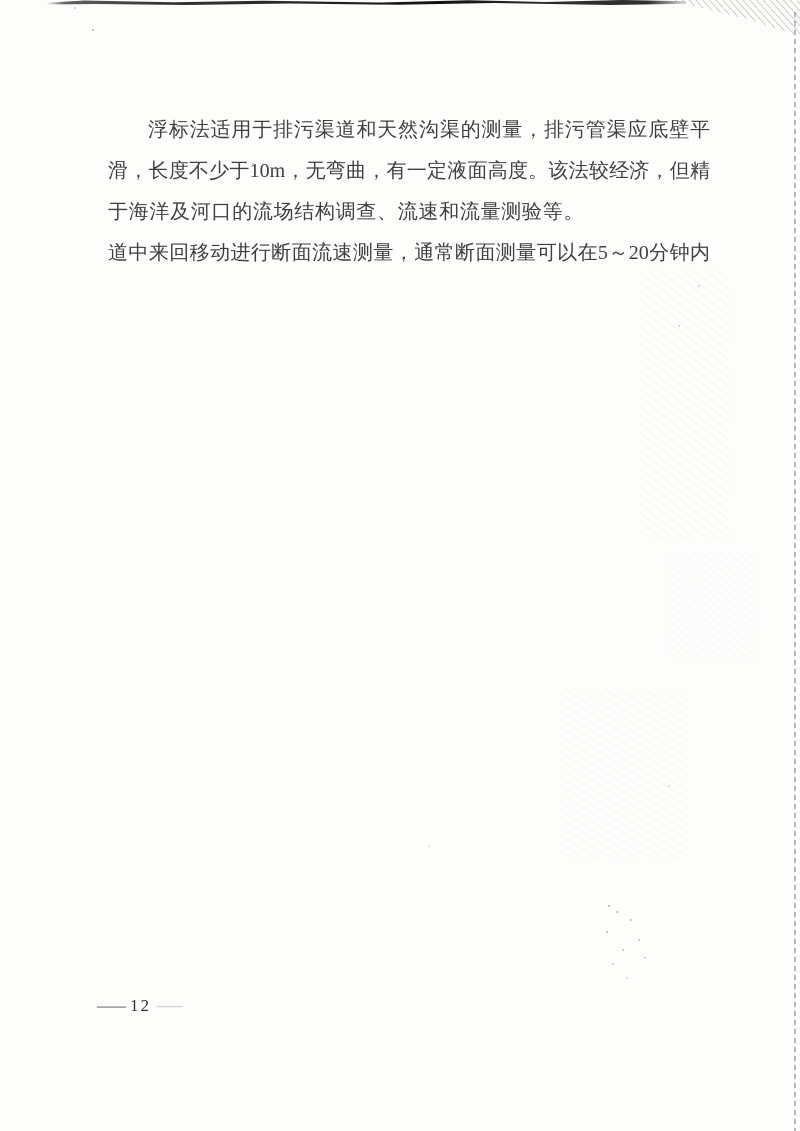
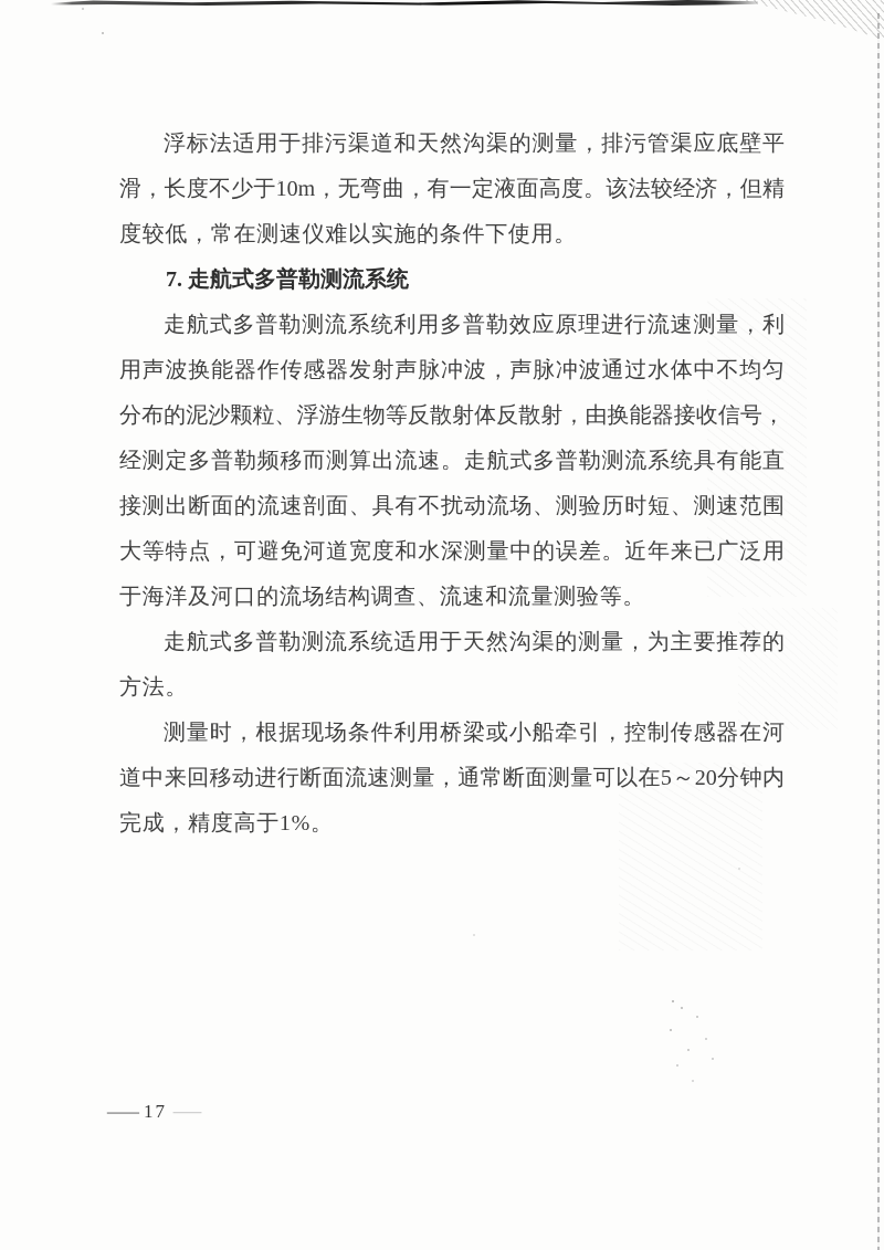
  浮标法适用于排污渠道和天然沟渠的测量，排污管渠应底壁平
  滑，长度不少于10m，无弯曲，有一定液面高度。该法较经济，但精
+ 度较低，常在测速仪难以实施的条件下使用。
+ 7. 走航式多普勒测流系统
+ 走航式多普勒测流系统利用多普勒效应原理进行流速测量，利
+ 用声波换能器作传感器发射声脉冲波，声脉冲波通过水体中不均匀
+ 分布的泥沙颗粒、浮游生物等反散射体反散射，由换能器接收信号，
+ 经测定多普勒频移而测算出流速。走航式多普勒测流系统具有能直
+ 接测出断面的流速剖面、具有不扰动流场、测验历时短、测速范围
+ 大等特点，可避免河道宽度和水深测量中的误差。近年来已广泛用
  于海洋及河口的流场结构调查、流速和流量测验等。
+ 走航式多普勒测流系统适用于天然沟渠的测量，为主要推荐的
+ 方法。
+ 测量时，根据现场条件利用桥梁或小船牵引，控制传感器在河
  道中来回移动进行断面流速测量，通常断面测量可以在5～20分钟内
+ 完成，精度高于1%。
  —
- 12
+ 17
  —
